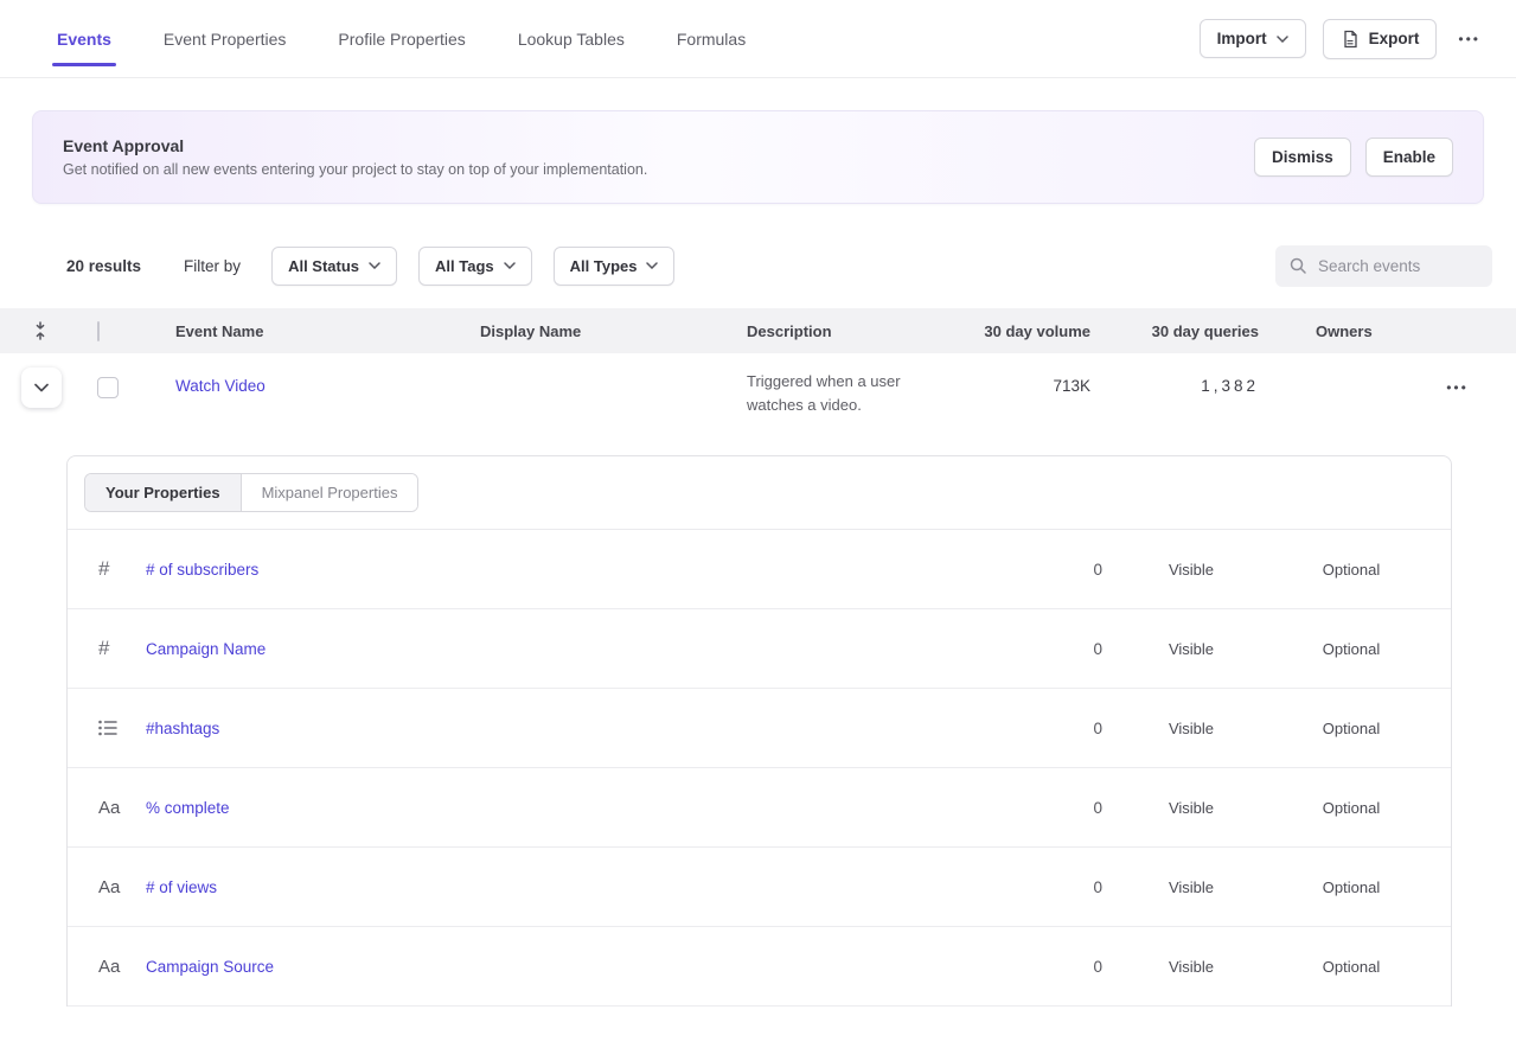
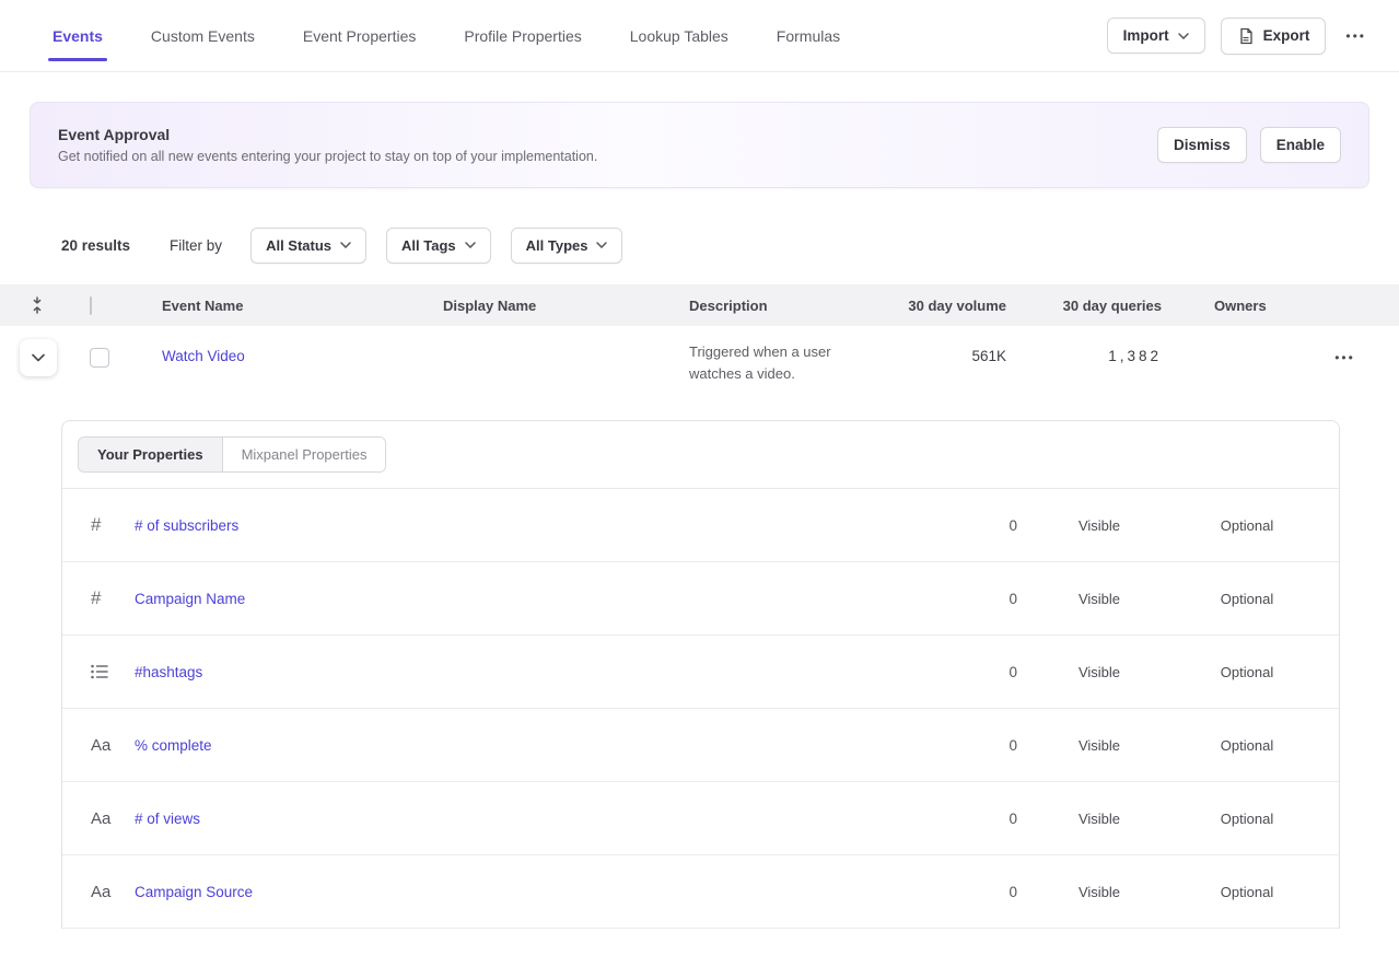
  Events
+ Custom Events
  Event Properties
  Profile Properties
  Lookup Tables
  Formulas
  Import
  Export
  •••
  Event Approval
  Get notified on all new events entering your project to stay on top of your implementation.
  Dismiss
  Enable
  20 results
  Filter by
  All Status
  All Tags
  All Types
- Search events
  Event Name
  Display Name
  Description
  30 day volume
  30 day queries
  Owners
  Watch Video
  Triggered when a user watches a video.
- 713K
+ 561K
  1,382
  •••
  Your Properties
  Mixpanel Properties
  #
  # of subscribers
  0
  Visible
  Optional
  #
  Campaign Name
  0
  Visible
  Optional
  #hashtags
  0
  Visible
  Optional
  Aa
  % complete
  0
  Visible
  Optional
  Aa
  # of views
  0
  Visible
  Optional
  Aa
  Campaign Source
  0
  Visible
  Optional
